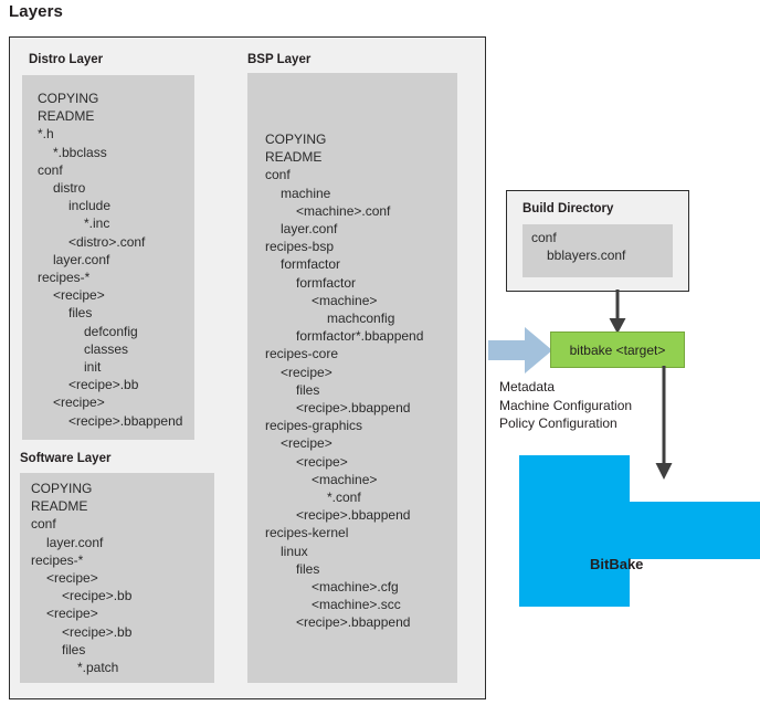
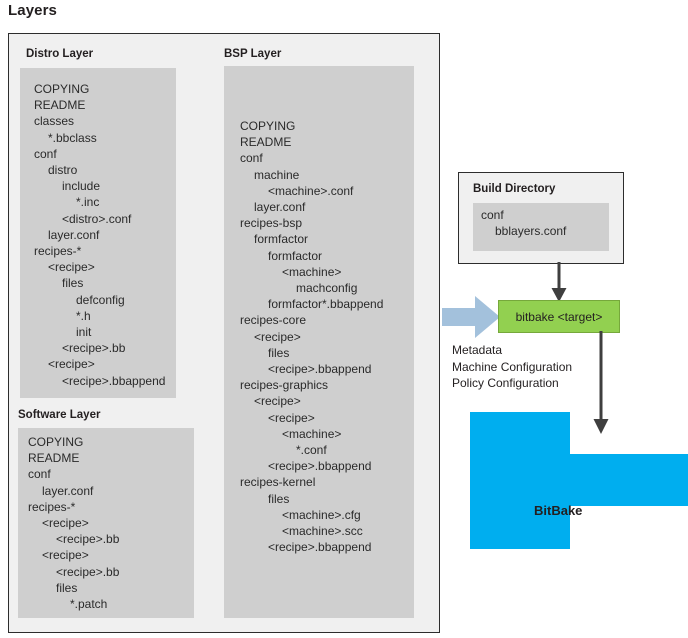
  Layers
  Distro Layer
  COPYING
  README
- *.h
+ classes
  *.bbclass
  conf
  distro
  include
  *.inc
  <distro>.conf
  layer.conf
  recipes-*
  <recipe>
  files
  defconfig
- classes
+ *.h
  init
  <recipe>.bb
  <recipe>
  <recipe>.bbappend
  Software Layer
  COPYING
  README
  conf
  layer.conf
  recipes-*
  <recipe>
  <recipe>.bb
  <recipe>
  <recipe>.bb
  files
  *.patch
  BSP Layer
  COPYING
  README
  conf
  machine
  <machine>.conf
  layer.conf
  recipes-bsp
  formfactor
  formfactor
  <machine>
  machconfig
  formfactor*.bbappend
  recipes-core
  <recipe>
  files
  <recipe>.bbappend
  recipes-graphics
  <recipe>
  <recipe>
  <machine>
  *.conf
  <recipe>.bbappend
  recipes-kernel
- linux
  files
  <machine>.cfg
  <machine>.scc
  <recipe>.bbappend
  Build Directory
  conf
  bblayers.conf
  bitbake <target>
  Metadata
  Machine Configuration
  Policy Configuration
  BitBake
